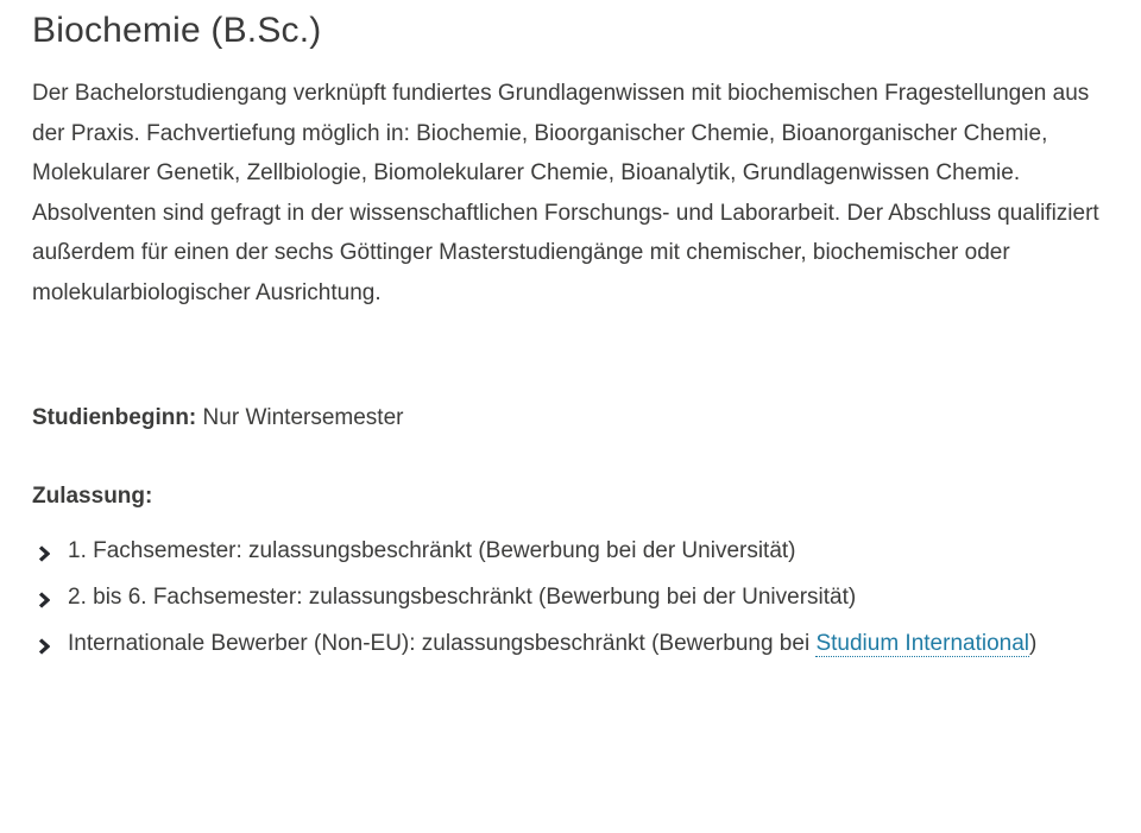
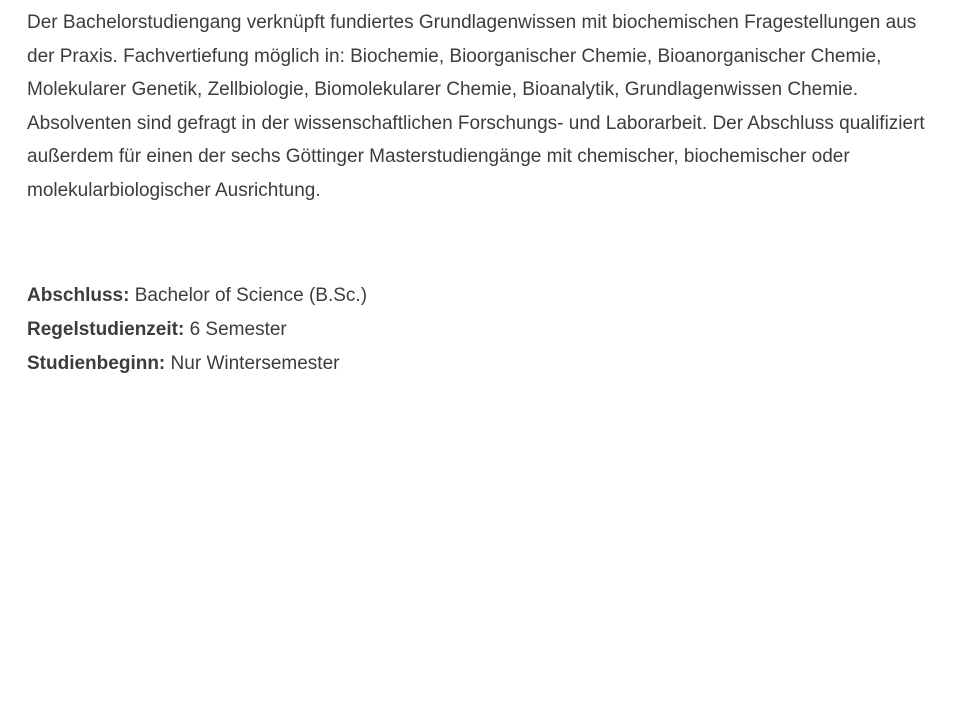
- Biochemie (B.Sc.)
  Der Bachelorstudiengang verknüpft fundiertes Grundlagenwissen mit biochemischen Fragestellungen aus der Praxis. Fachvertiefung möglich in: Biochemie, Bioorganischer Chemie, Bioanorganischer Chemie, Molekularer Genetik, Zellbiologie, Biomolekularer Chemie, Bioanalytik, Grundlagenwissen Chemie. Absolventen sind gefragt in der wissenschaftlichen Forschungs- und Laborarbeit. Der Abschluss qualifiziert außerdem für einen der sechs Göttinger Masterstudiengänge mit chemischer, biochemischer oder molekularbiologischer Ausrichtung.
+ Abschluss: Bachelor of Science (B.Sc.)
+ Regelstudienzeit: 6 Semester
  Studienbeginn: Nur Wintersemester
- Zulassung:
- 1. Fachsemester: zulassungsbeschränkt (Bewerbung bei der Universität)
- 2. bis 6. Fachsemester: zulassungsbeschränkt (Bewerbung bei der Universität)
- Internationale Bewerber (Non-EU): zulassungsbeschränkt (Bewerbung bei Studium International)
